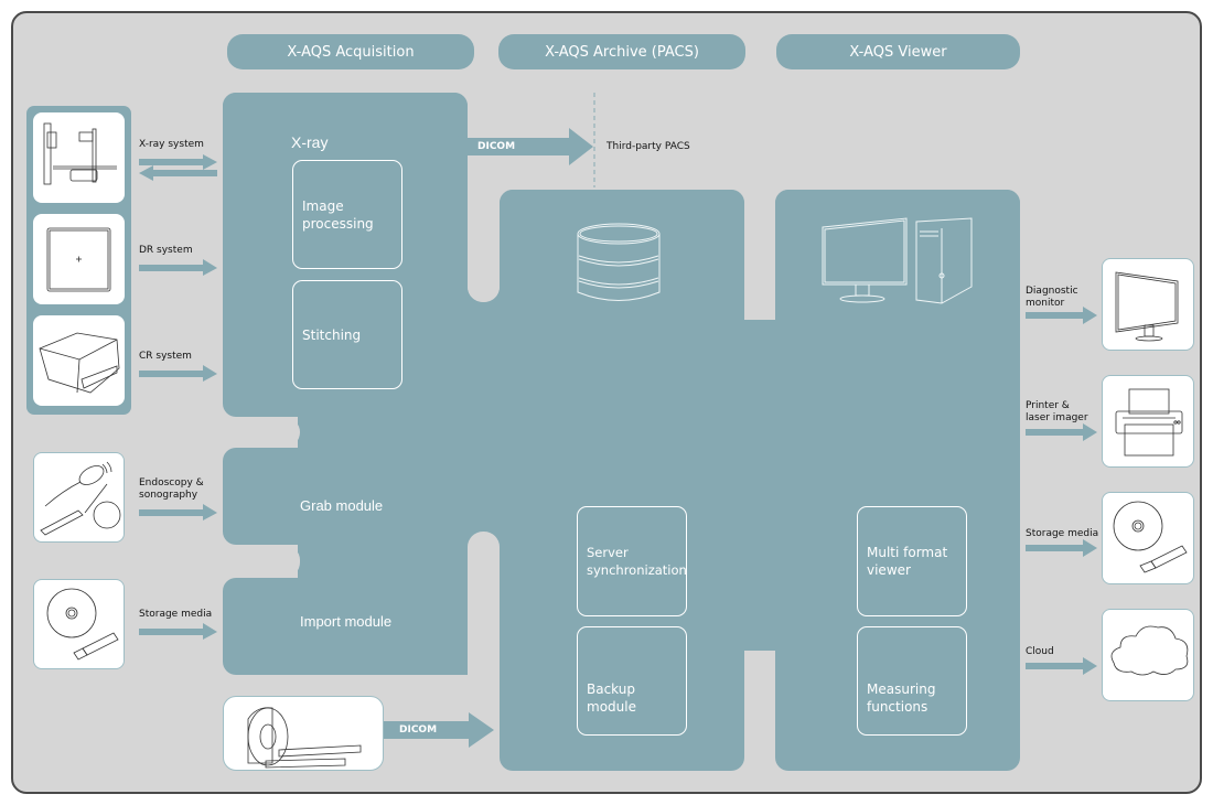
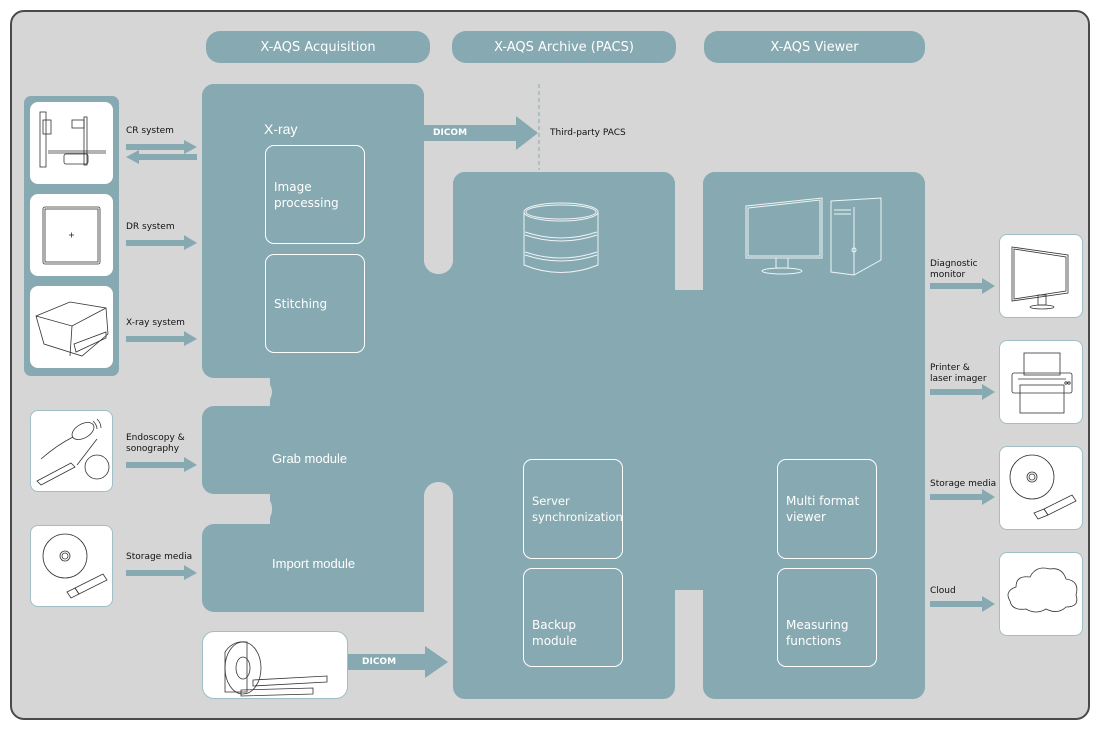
  X-AQS Acquisition
  X-AQS Archive (PACS)
  X-AQS Viewer
  X-ray
  Image
  processing
  Stitching
  Grab module
  Import module
  Server
  synchronization
  Backup
  module
  Multi format
  viewer
  Measuring
  functions
  DICOM
  Third-party PACS
  DICOM
- X-ray system
+ CR system
  DR system
- CR system
+ X-ray system
  Endoscopy &
  sonography
  Storage media
  Diagnostic
  monitor
  Printer &
  laser imager
  Storage media
  Cloud
